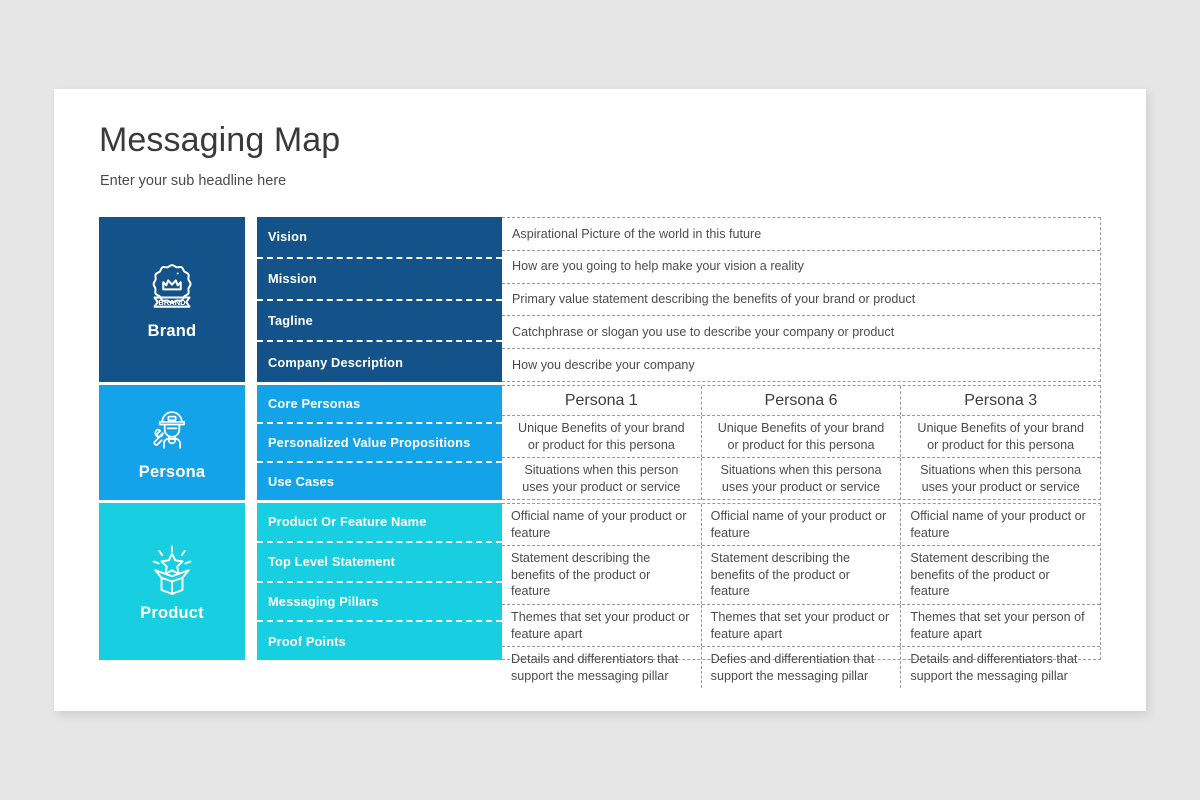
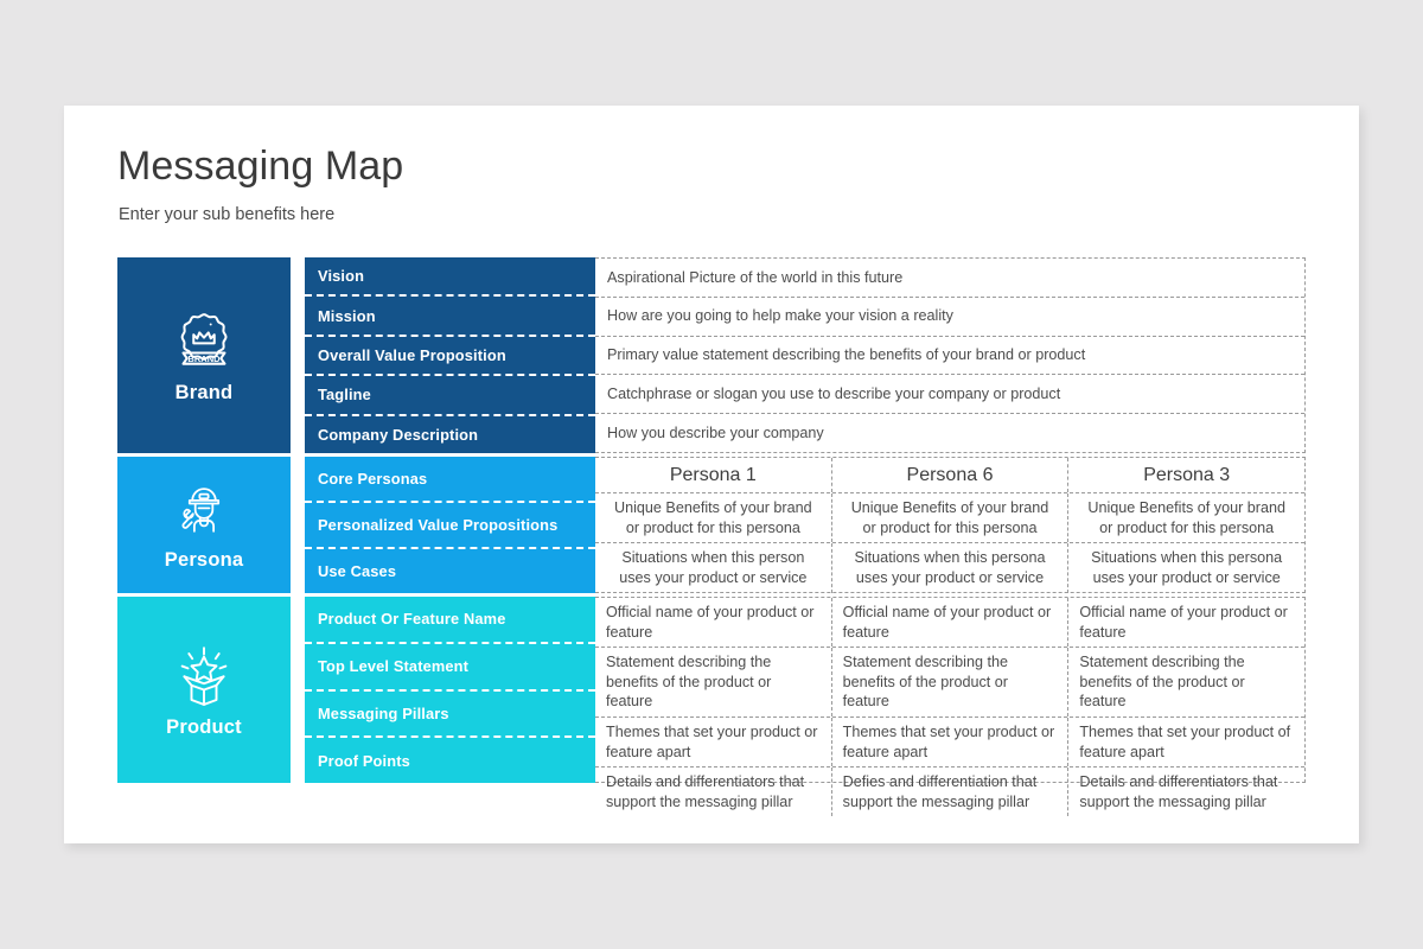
  Messaging Map
- Enter your sub headline here
+ Enter your sub benefits here
  BRAND
  Brand
  Vision
  Mission
+ Overall Value Proposition
  Tagline
  Company Description
  Aspirational Picture of the world in this future
  How are you going to help make your vision a reality
  Primary value statement describing the benefits of your brand or product
  Catchphrase or slogan you use to describe your company or product
  How you describe your company
  Persona
  Core Personas
  Personalized Value Propositions
  Use Cases
  Persona 1
  Persona 6
  Persona 3
  Unique Benefits of your brand or product for this persona
  Unique Benefits of your brand or product for this persona
  Unique Benefits of your brand or product for this persona
  Situations when this person uses your product or service
  Situations when this persona uses your product or service
  Situations when this persona uses your product or service
  Product
  Product Or Feature Name
  Top Level Statement
  Messaging Pillars
  Proof Points
  Official name of your product or feature
  Official name of your product or feature
  Official name of your product or feature
  Statement describing the benefits of the product or feature
  Statement describing the benefits of the product or feature
  Statement describing the benefits of the product or feature
  Themes that set your product or feature apart
  Themes that set your product or feature apart
- Themes that set your person of feature apart
+ Themes that set your product of feature apart
  Details and differentiators that support the messaging pillar
  Defies and differentiation that support the messaging pillar
  Details and differentiators that support the messaging pillar
